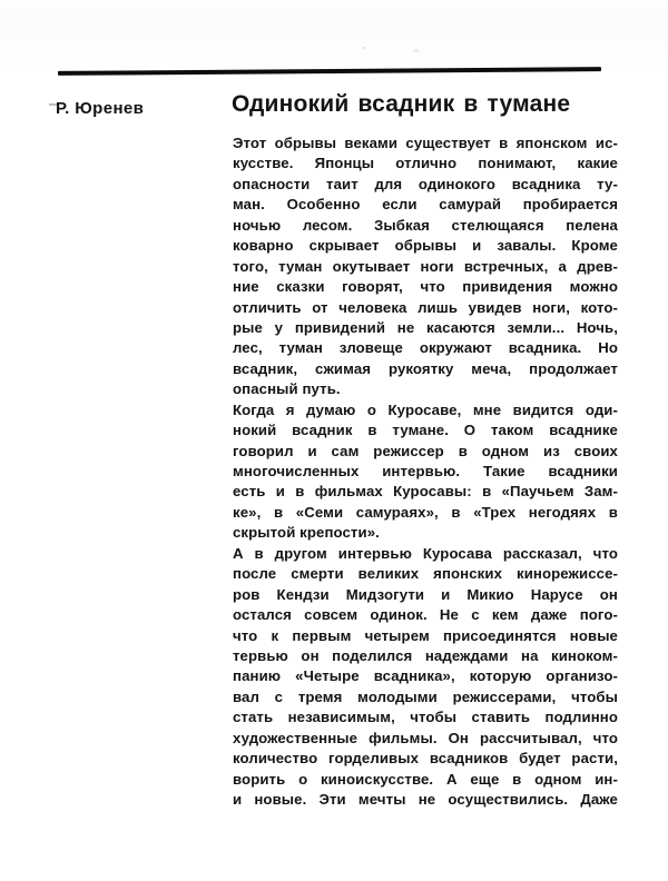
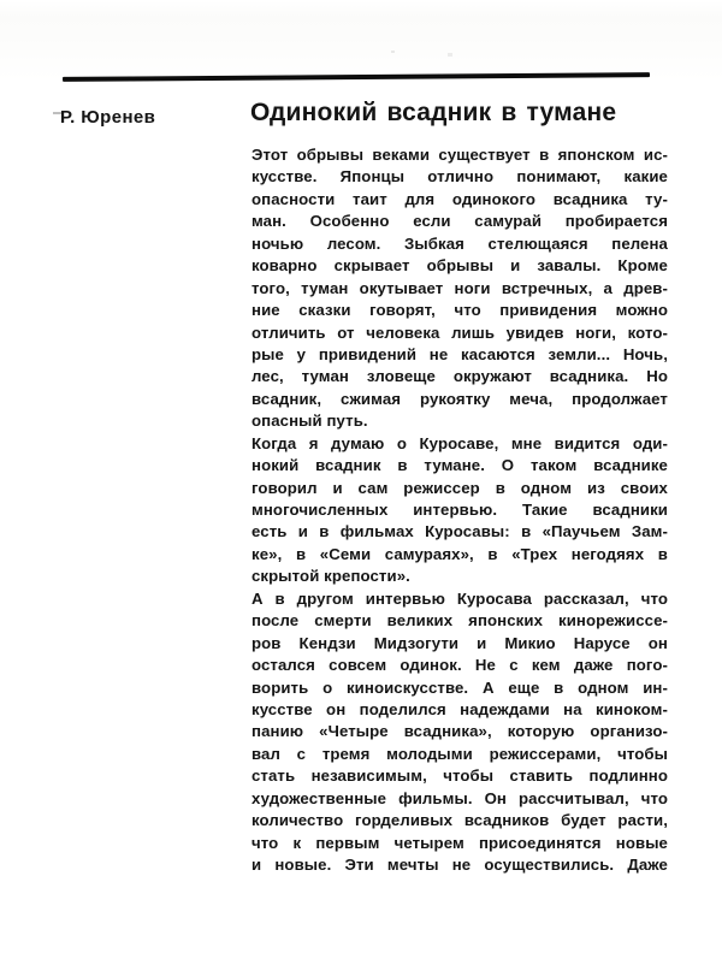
  Р. Юренев
  Одинокий всадник в тумане
  Этот обрывы веками существует в японском ис-
  кусстве. Японцы отлично понимают, какие
  опасности таит для одинокого всадника ту-
  ман. Особенно если самурай пробирается
  ночью лесом. Зыбкая стелющаяся пелена
  коварно скрывает обрывы и завалы. Кроме
  того, туман окутывает ноги встречных, а древ-
  ние сказки говорят, что привидения можно
  отличить от человека лишь увидев ноги, кото-
  рые у привидений не касаются земли... Ночь,
  лес, туман зловеще окружают всадника. Но
  всадник, сжимая рукоятку меча, продолжает
  опасный путь.
  Когда я думаю о Куросаве, мне видится оди-
  нокий всадник в тумане. О таком всаднике
  говорил и сам режиссер в одном из своих
  многочисленных интервью. Такие всадники
  есть и в фильмах Куросавы: в «Паучьем Зам-
  ке», в «Семи самураях», в «Трех негодяях в
  скрытой крепости».
  А в другом интервью Куросава рассказал, что
  после смерти великих японских кинорежиссе-
  ров Кендзи Мидзогути и Микио Нарусе он
  остался совсем одинок. Не с кем даже пого-
- что к первым четырем присоединятся новые
+ ворить о киноискусстве. А еще в одном ин-
- тервью он поделился надеждами на киноком-
+ кусстве он поделился надеждами на киноком-
  панию «Четыре всадника», которую организо-
  вал с тремя молодыми режиссерами, чтобы
  стать независимым, чтобы ставить подлинно
  художественные фильмы. Он рассчитывал, что
  количество горделивых всадников будет расти,
- ворить о киноискусстве. А еще в одном ин-
+ что к первым четырем присоединятся новые
  и новые. Эти мечты не осуществились. Даже
